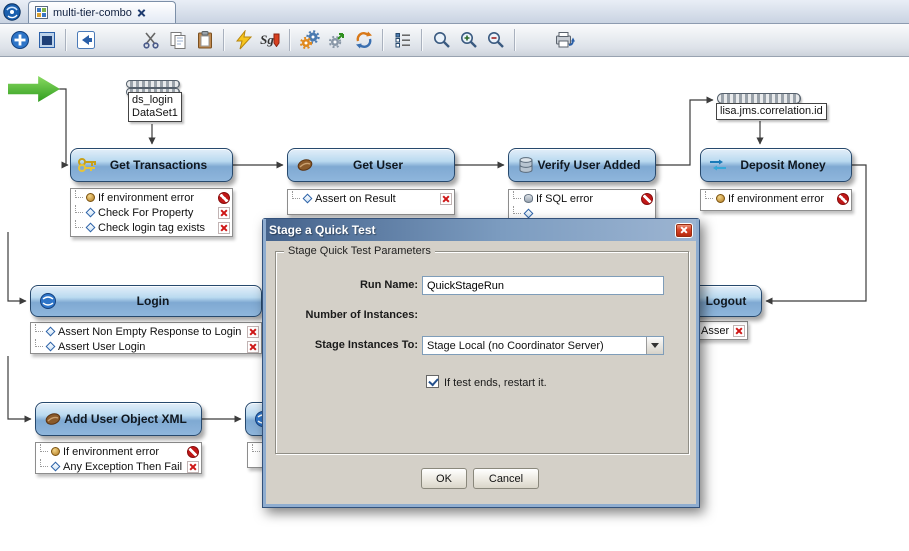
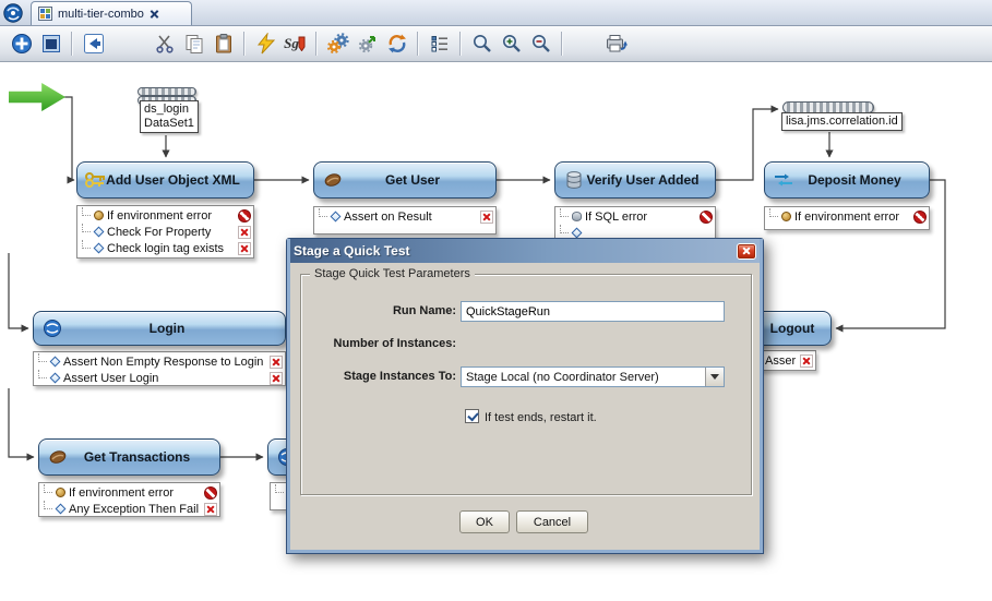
  multi-tier-combo
  Sg
  ds_login
  DataSet1
  lisa.jms.correlation.id
- Get Transactions
+ Add User Object XML
  If environment error
  Check For Property
  Check login tag exists
  Get User
  Assert on Result
  Verify User Added
  If SQL error
  Deposit Money
  If environment error
  Login
  Assert Non Empty Response to Login
  Assert User Login
  Logout
- Add User Object XML
+ Get Transactions
  If environment error
  Any Exception Then Fail
  Stage a Quick Test
  Stage Quick Test Parameters
  Run Name:
  QuickStageRun
  Number of Instances:
  Stage Instances To:
  Stage Local (no Coordinator Server)
  If test ends, restart it.
  OK
  Cancel
